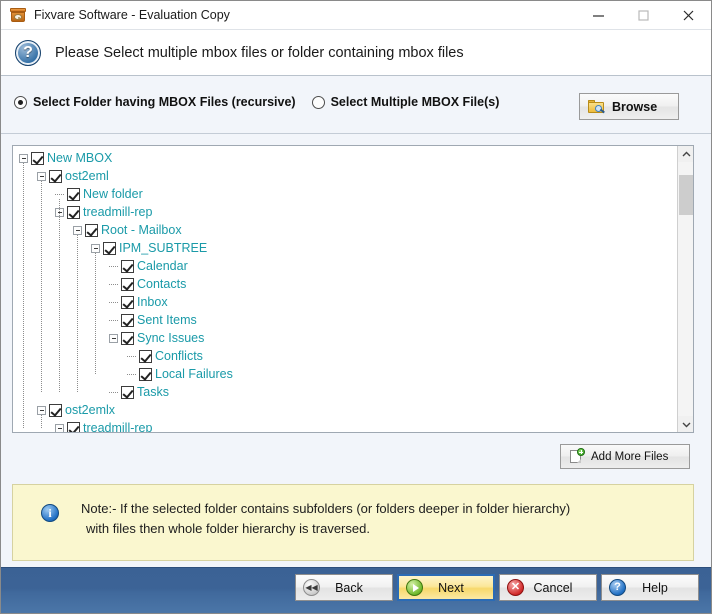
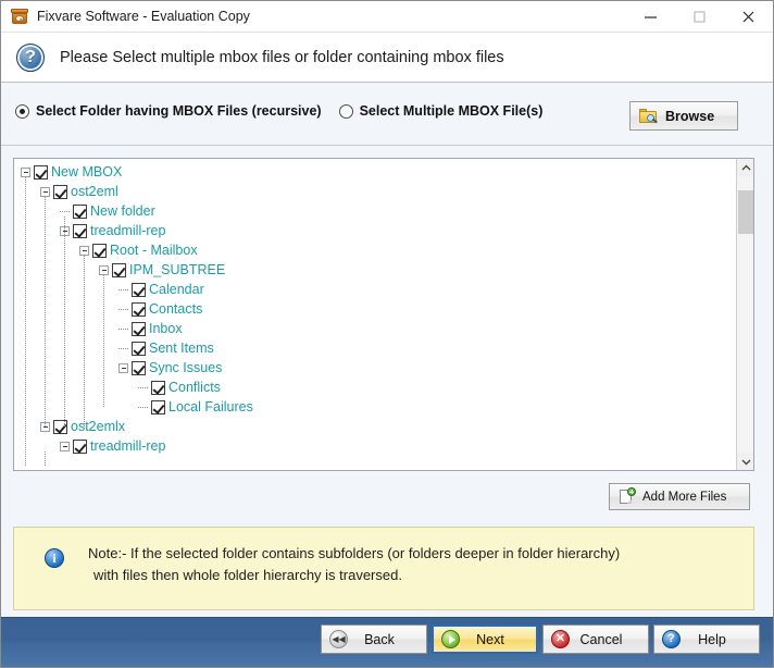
  Fixvare Software - Evaluation Copy
  ?
  Please Select multiple mbox files or folder containing mbox files
  Select Folder having MBOX Files (recursive)
  Select Multiple MBOX File(s)
  Browse
  New MBOX
  ost2eml
  New folder
  treadmill-rep
  Root - Mailbox
  IPM_SUBTREE
  Calendar
  Contacts
  Inbox
  Sent Items
  Sync Issues
  Conflicts
  Local Failures
- Tasks
  ost2emlx
  treadmill-rep
  Add More Files
  i
  Note:- If the selected folder contains subfolders (or folders deeper in folder hierarchy)
  with files then whole folder hierarchy is traversed.
  ◀◀
  Back
  Next
  ✕
  Cancel
  ?
  Help
